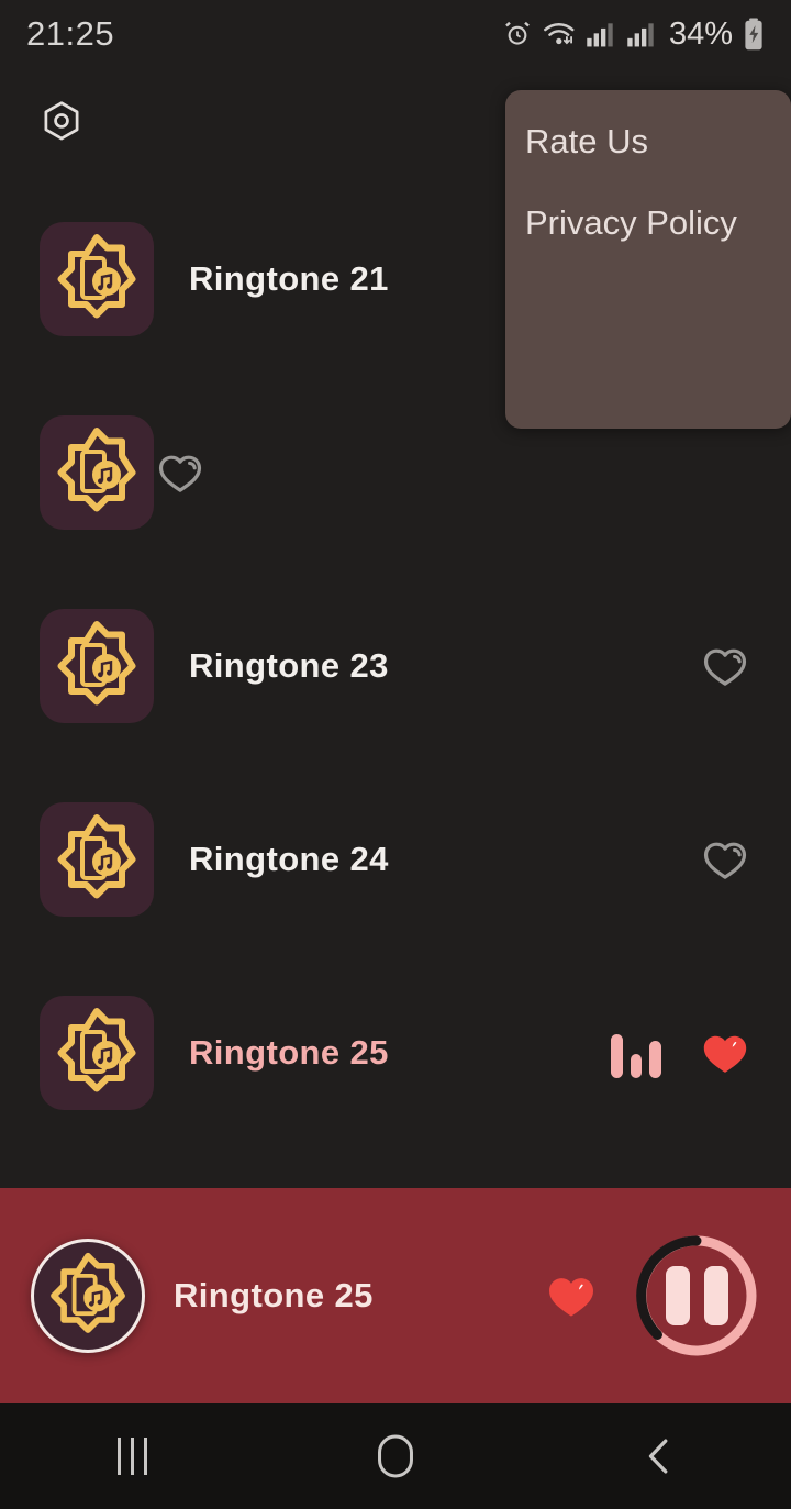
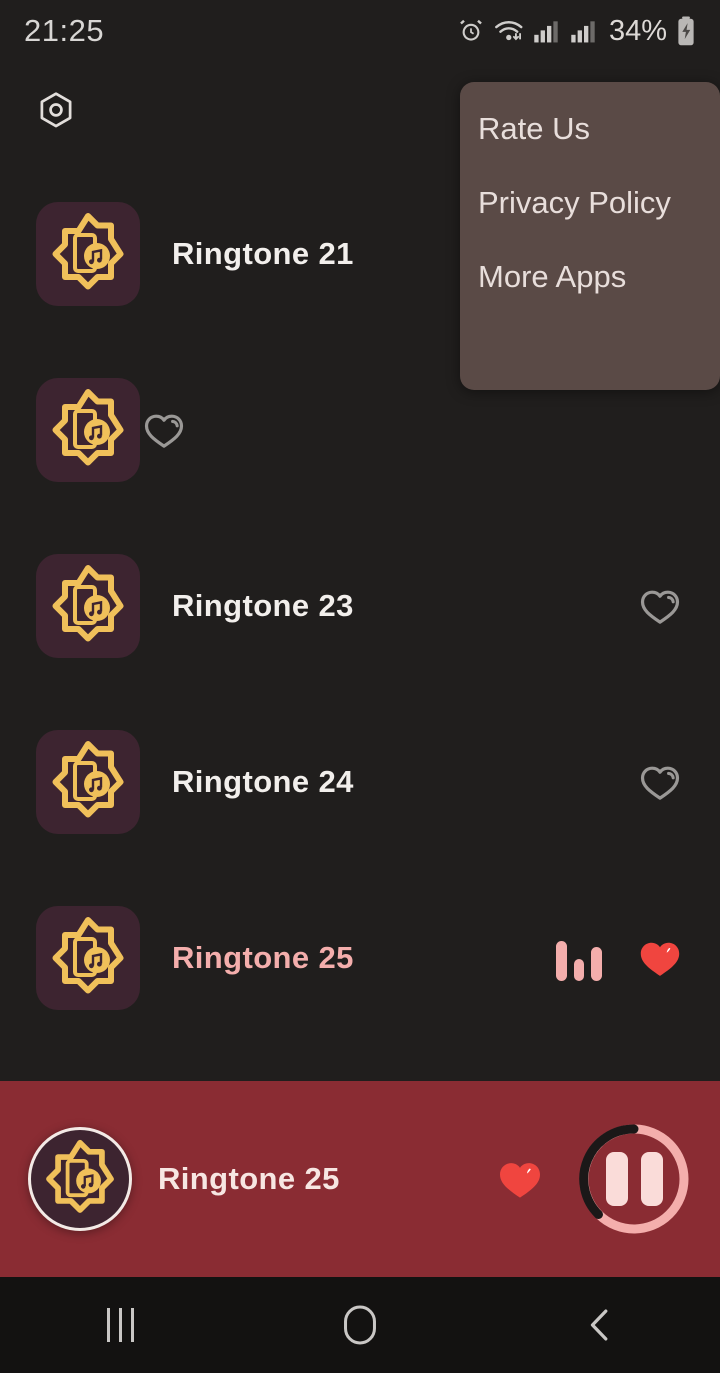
  21:25
  34%
  Rate Us
  Privacy Policy
+ More Apps
  Ringtone 21
  Ringtone 23
  Ringtone 24
  Ringtone 25
  Ringtone 25
